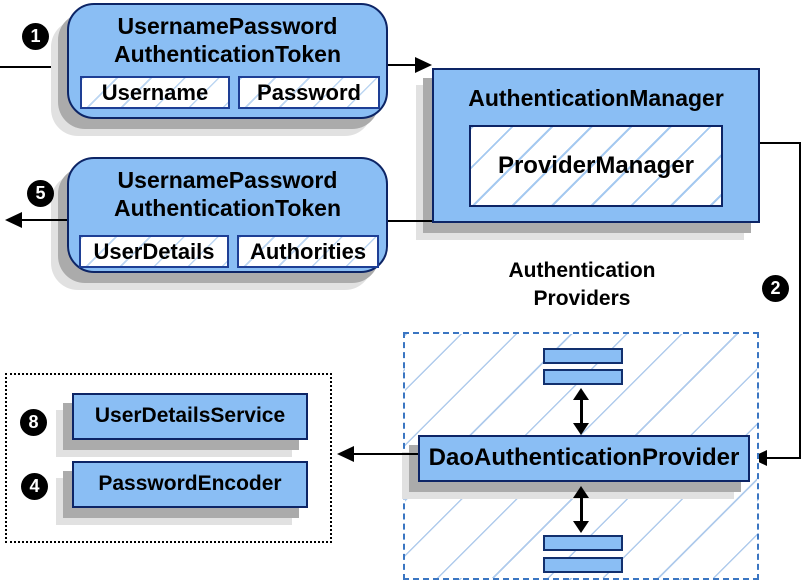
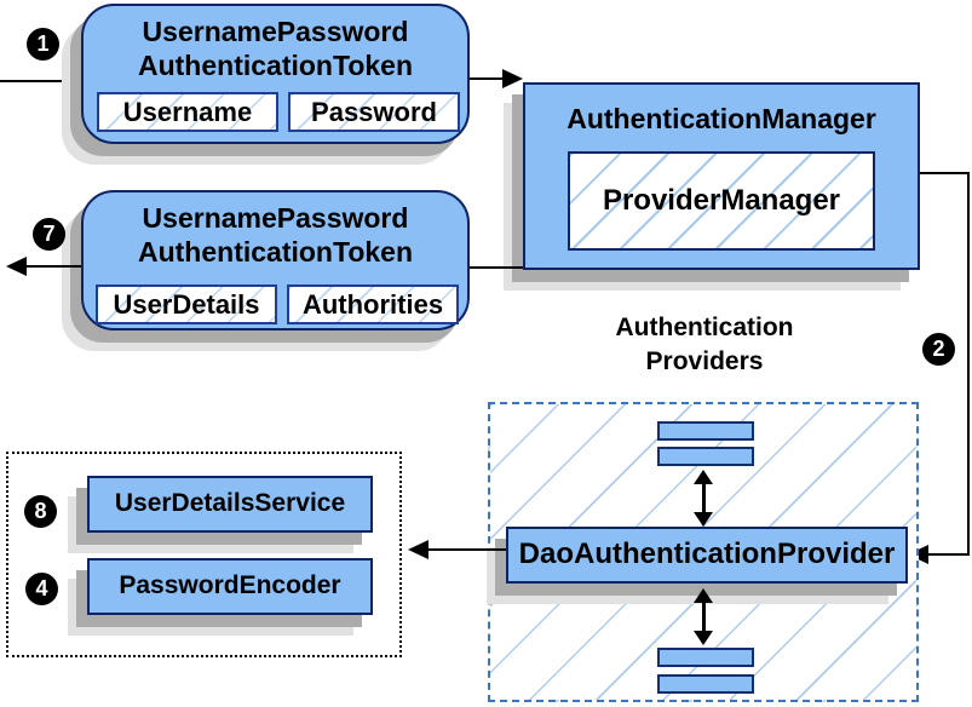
  1
  UsernamePassword
  AuthenticationToken
  Username
  Password
  AuthenticationManager
  ProviderManager
  2
  UsernamePassword
  AuthenticationToken
  UserDetails
  Authorities
- 5
+ 7
  Authentication
  Providers
  DaoAuthenticationProvider
  UserDetailsService
  8
  PasswordEncoder
  4
